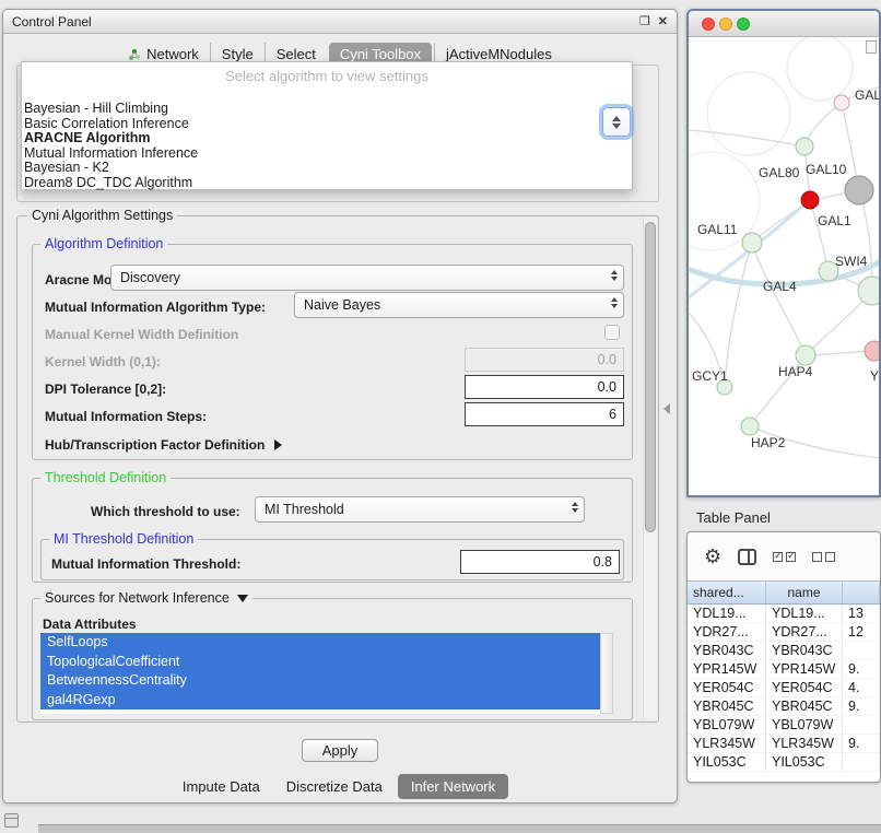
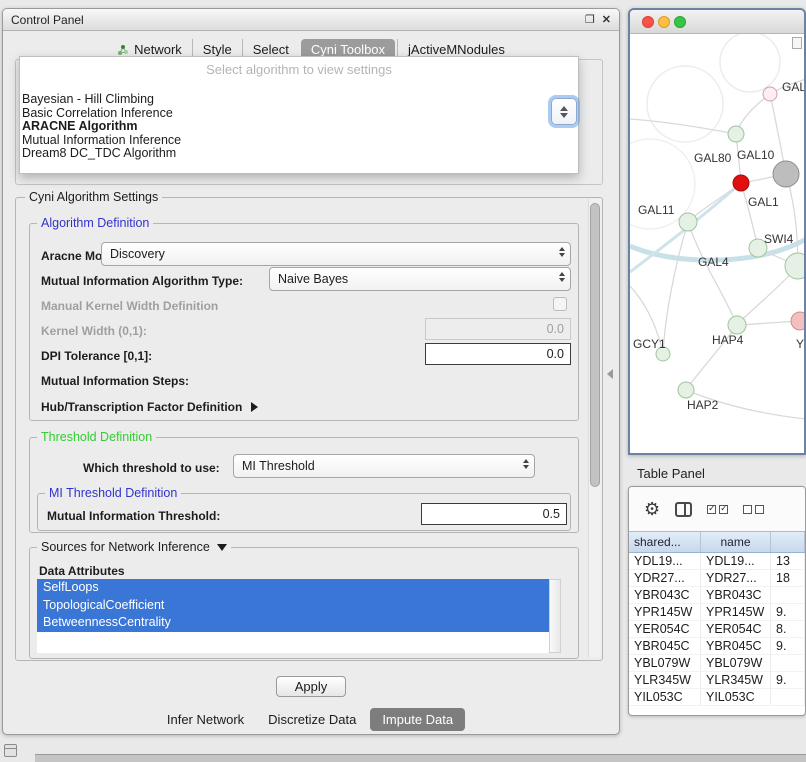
  Control Panel
  ❐
  ✕
  Network
  Style
  Select
  Cyni Toolbox
  jActiveMNodules
  Select algorithm to view settings
  Bayesian - Hill Climbing
  Basic Correlation Inference
  ARACNE Algorithm
  Mutual Information Inference
- Bayesian - K2
  Dream8 DC_TDC Algorithm
  Cyni Algorithm Settings
  Algorithm Definition
  Aracne Mo
  Discovery
  Mutual Information Algorithm Type:
  Naive Bayes
  Manual Kernel Width Definition
  Kernel Width (0,1):
  0.0
- DPI Tolerance [0,2]:
+ DPI Tolerance [0,1]:
  0.0
  Mutual Information Steps:
- 6
  Hub/Transcription Factor Definition
  Threshold Definition
  Which threshold to use:
  MI Threshold
  MI Threshold Definition
  Mutual Information Threshold:
- 0.8
+ 0.5
  Sources for Network Inference
  Data Attributes
  SelfLoops
  TopologicalCoefficient
  BetweennessCentrality
- gal4RGexp
  Apply
- Impute Data
+ Infer Network
  Discretize Data
- Infer Network
+ Impute Data
  GAL80
  GAL10
  GAL11
  GAL1
  SWI4
  GAL4
  GCY1
  HAP4
  HAP2
  GAL
  Y
  Table Panel
  ⚙
  shared...
  name
  YDL19...
  YDL19...
  13
  YDR27...
  YDR27...
- 12
+ 18
  YBR043C
  YBR043C
  YPR145W
  YPR145W
  9.
  YER054C
  YER054C
- 4.
+ 8.
  YBR045C
  YBR045C
  9.
  YBL079W
  YBL079W
  YLR345W
  YLR345W
  9.
  YIL053C
  YIL053C
